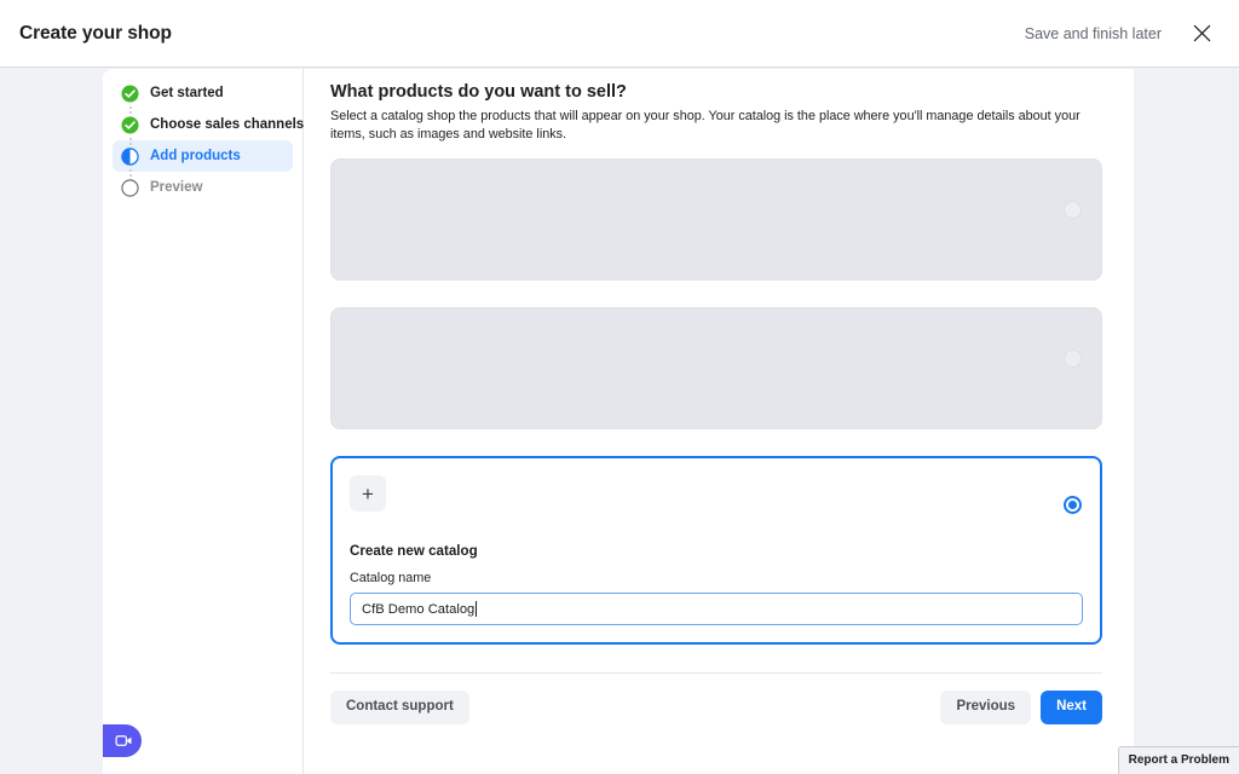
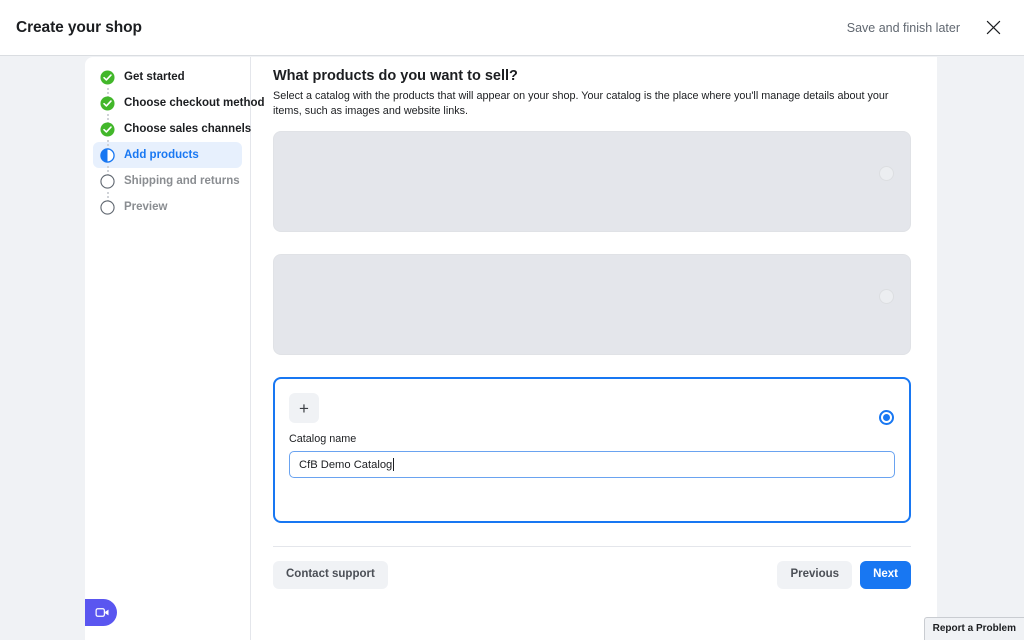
  Create your shop
  Save and finish later
  Get started
+ Choose checkout method
  Choose sales channels
  Add products
+ Shipping and returns
  Preview
  What products do you want to sell?
- Select a catalog shop the products that will appear on your shop. Your catalog is the place where you'll manage details about your items, such as images and website links.
+ Select a catalog with the products that will appear on your shop. Your catalog is the place where you'll manage details about your items, such as images and website links.
  +
- Create new catalog
  Catalog name
  CfB Demo Catalog
  Contact support
  Previous
  Next
  Report a Problem
